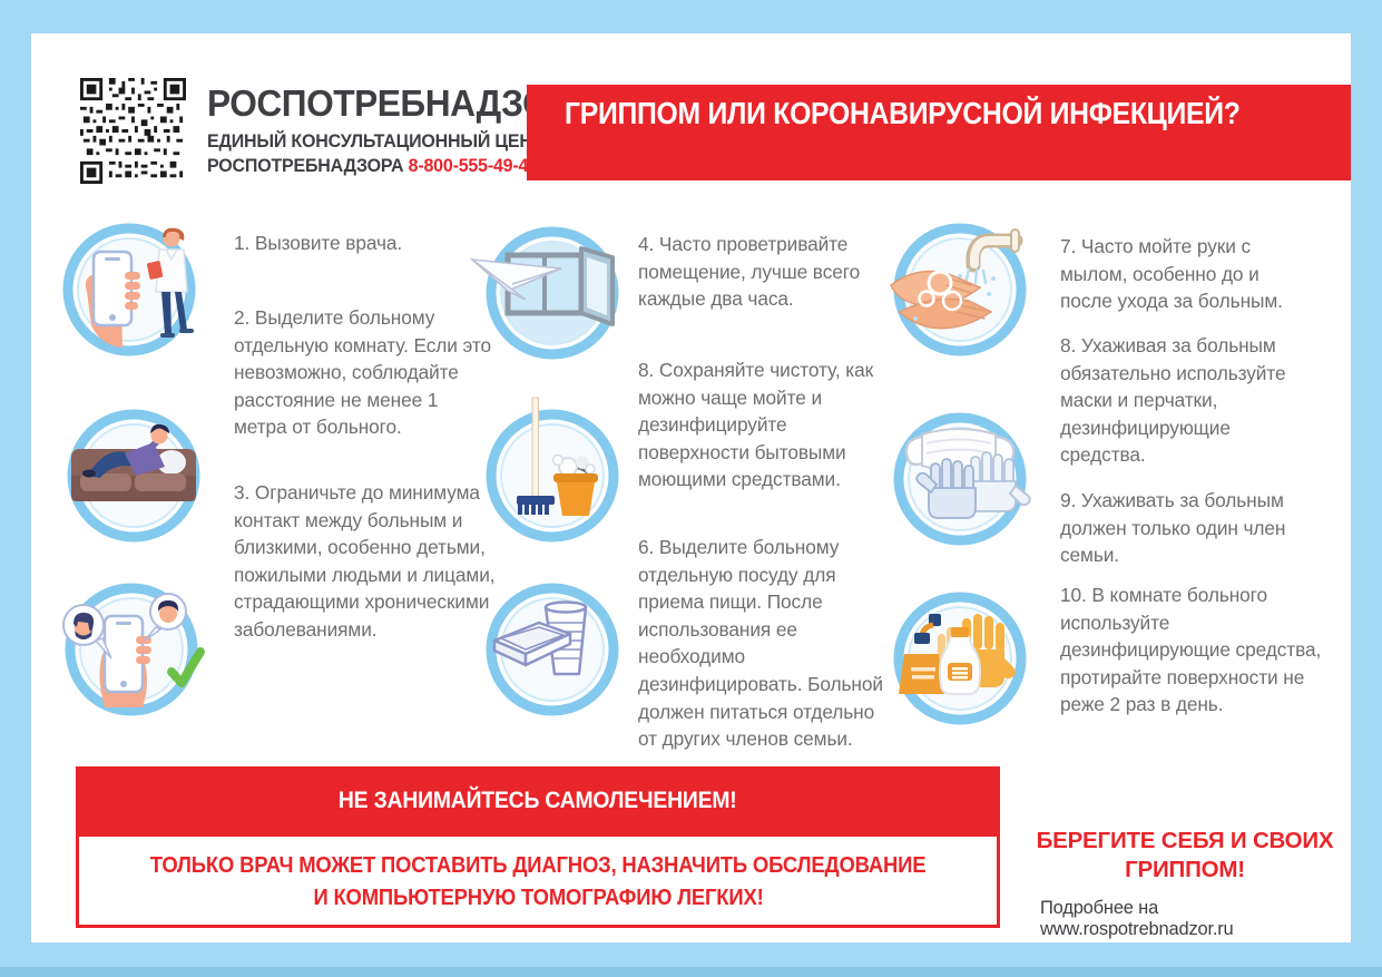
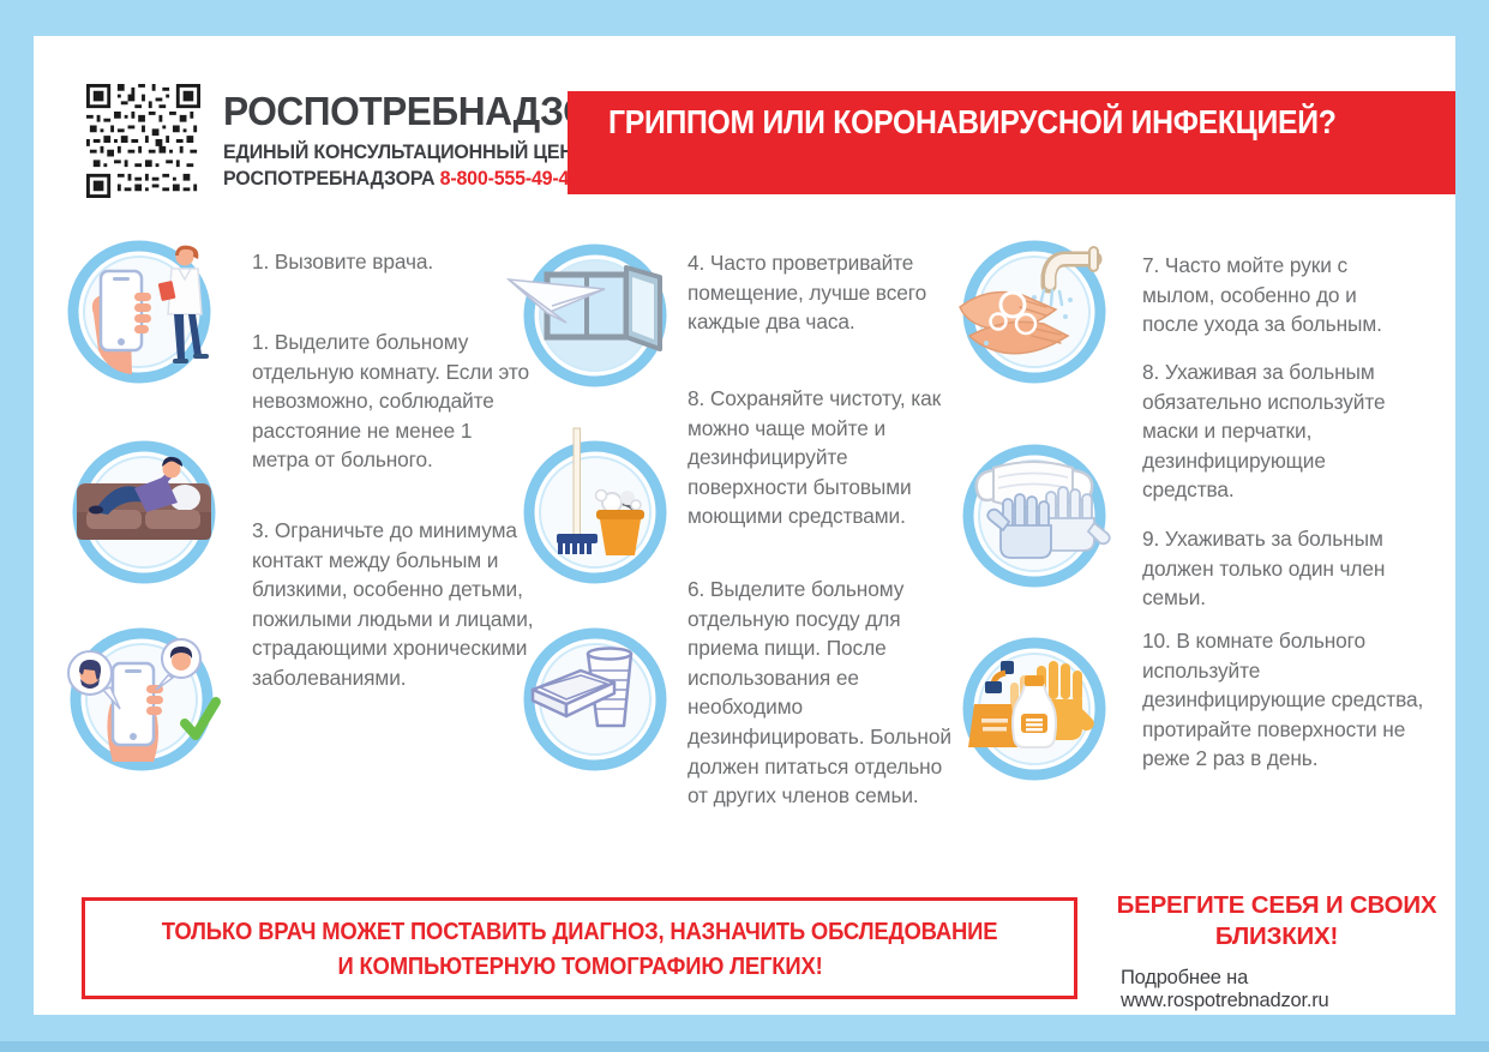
  РОСПОТРЕБНАДЗ
  ЕДИНЫЙ КОНСУЛЬТАЦИОННЫЙ ЦЕ
  РОСПОТРЕБНАДЗОРА 8-800-555-49-4
  ГРИППОМ ИЛИ КОРОНАВИРУСНОЙ ИНФЕКЦИЕЙ?
  1. Вызовите врача.
- 2. Выделите больному отдельную комнату. Если это невозможно, соблюдайте расстояние не менее 1 метра от больного.
+ 1. Выделите больному отдельную комнату. Если это невозможно, соблюдайте расстояние не менее 1 метра от больного.
  3. Ограничьте до минимума контакт между больным и близкими, особенно детьми, пожилыми людьми и лицами, страдающими хроническими заболеваниями.
  4. Часто проветривайте помещение, лучше всего каждые два часа.
  8. Сохраняйте чистоту, как можно чаще мойте и дезинфицируйте поверхности бытовыми моющими средствами.
  6. Выделите больному отдельную посуду для приема пищи. После использования ее необходимо дезинфицировать. Больной должен питаться отдельно от других членов семьи.
  7. Часто мойте руки с мылом, особенно до и после ухода за больным.
  8. Ухаживая за больным обязательно используйте маски и перчатки, дезинфицирующие средства.
  9. Ухаживать за больным должен только один член семьи.
  10. В комнате больного используйте дезинфицирующие средства, протирайте поверхности не реже 2 раз в день.
- НЕ ЗАНИМАЙТЕСЬ САМОЛЕЧЕНИЕМ!
  ТОЛЬКО ВРАЧ МОЖЕТ ПОСТАВИТЬ ДИАГНОЗ, НАЗНАЧИТЬ ОБСЛЕДОВАНИЕ
  И КОМПЬЮТЕРНУЮ ТОМОГРАФИЮ ЛЕГКИХ!
- БЕРЕГИТЕ СЕБЯ И СВОИХ ГРИППОМ!
+ БЕРЕГИТЕ СЕБЯ И СВОИХ БЛИЗКИХ!
  Подробнее на www.rospotrebnadzor.ru
